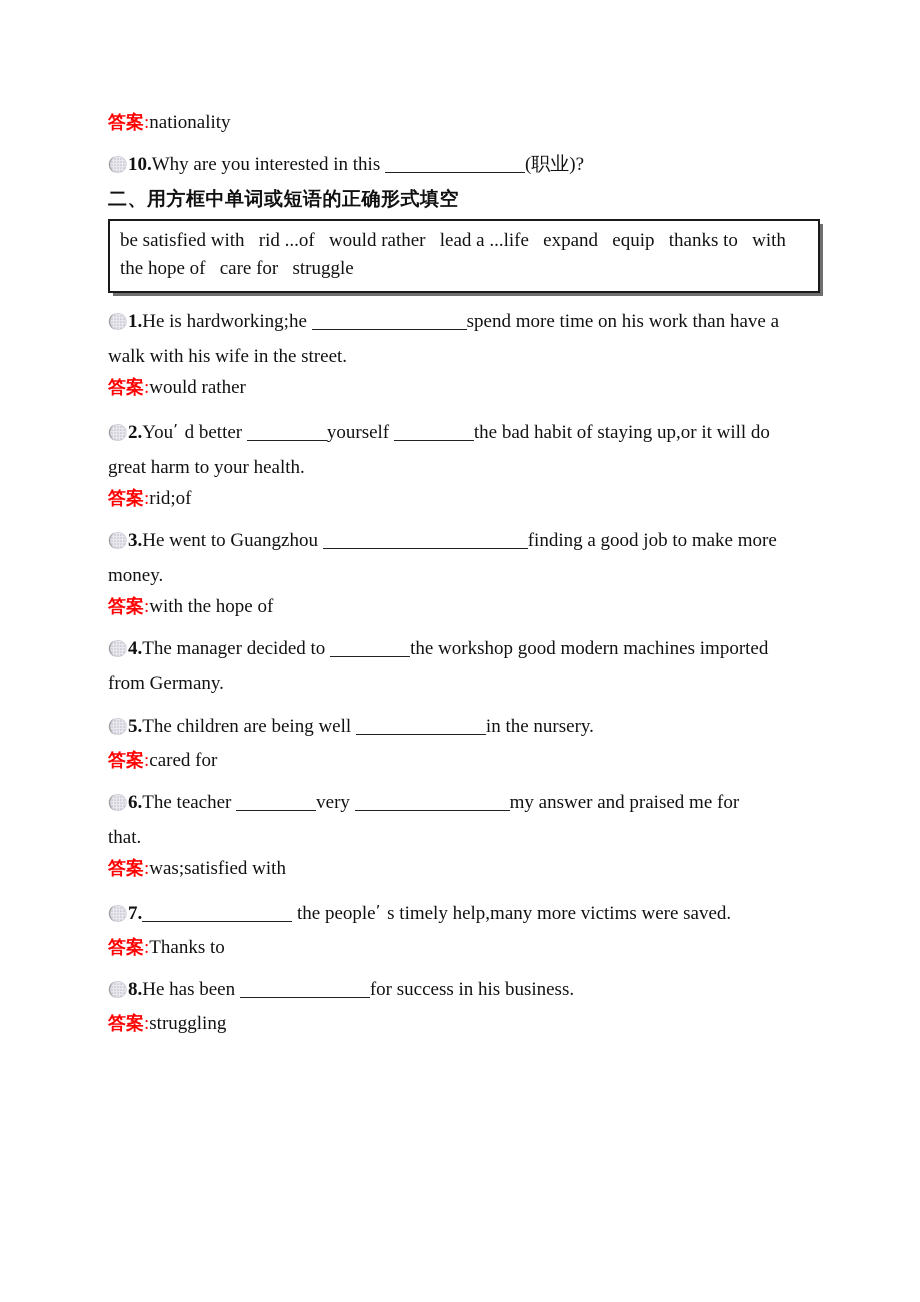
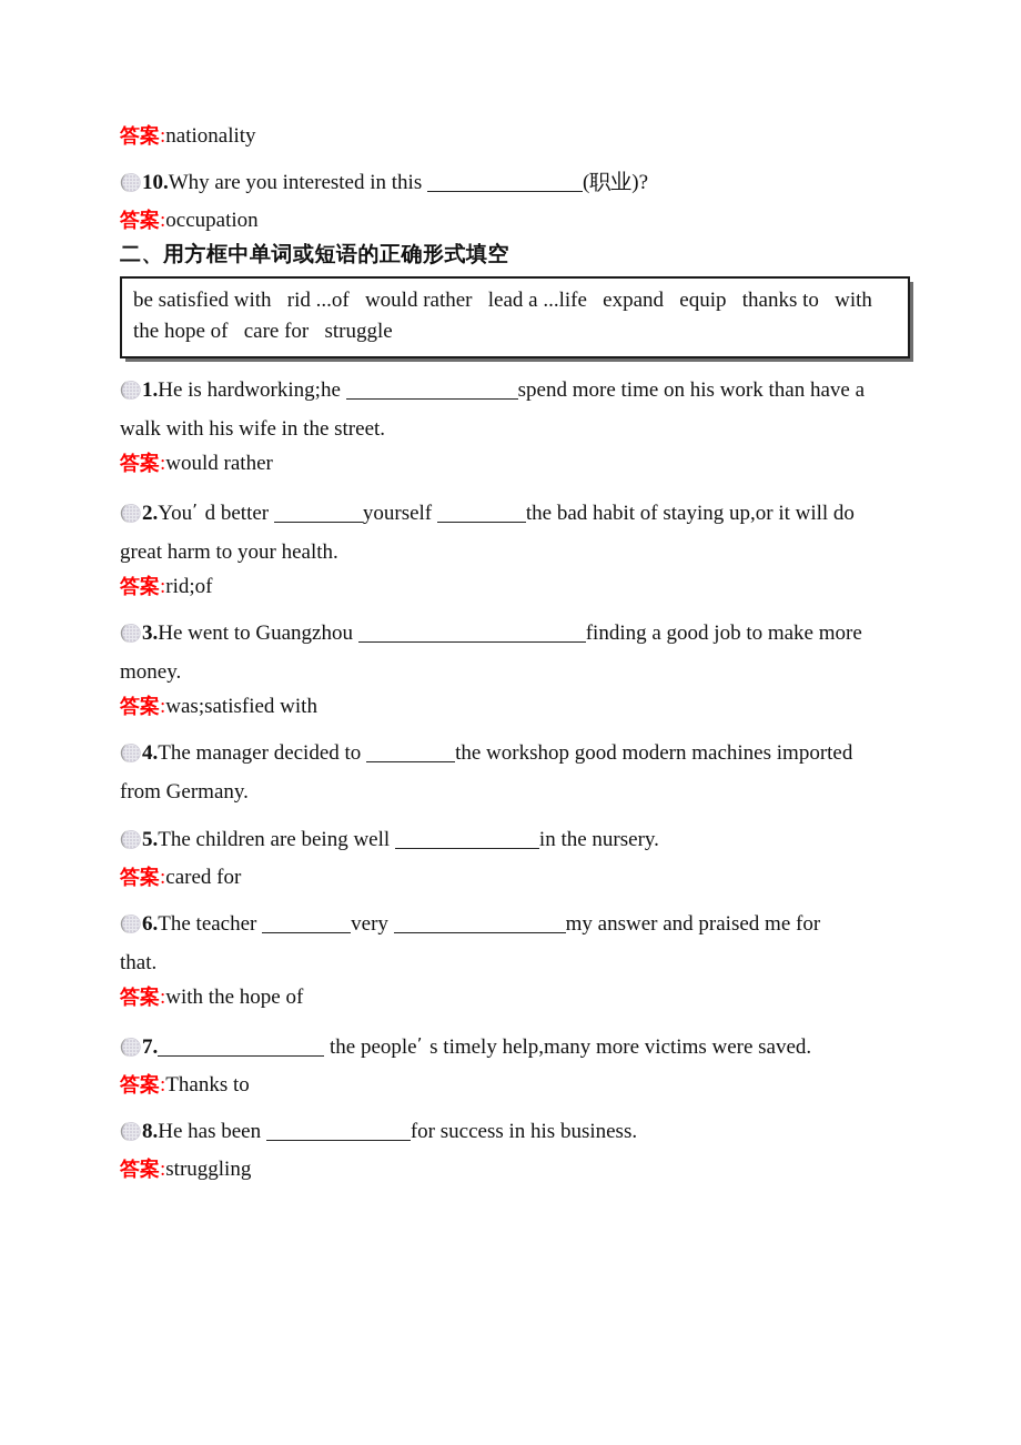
  答案:nationality
  10.Why are you interested in this (职业)?
+ 答案:occupation
  二、用方框中单词或短语的正确形式填空
  be satisfied with rid ...of would rather lead a ...life expand equip thanks to with
  the hope of care for struggle
  1.He is hardworking;he spend more time on his work than have a
  walk with his wife in the street.
  答案:would rather
  2.You’ d better yourself the bad habit of staying up,or it will do
  great harm to your health.
  答案:rid;of
  3.He went to Guangzhou finding a good job to make more
  money.
- 答案:with the hope of
+ 答案:was;satisfied with
  4.The manager decided to the workshop good modern machines imported
  from Germany.
  5.The children are being well in the nursery.
  答案:cared for
  6.The teacher very my answer and praised me for
  that.
- 答案:was;satisfied with
+ 答案:with the hope of
  7. the people’ s timely help,many more victims were saved.
  答案:Thanks to
  8.He has been for success in his business.
  答案:struggling
